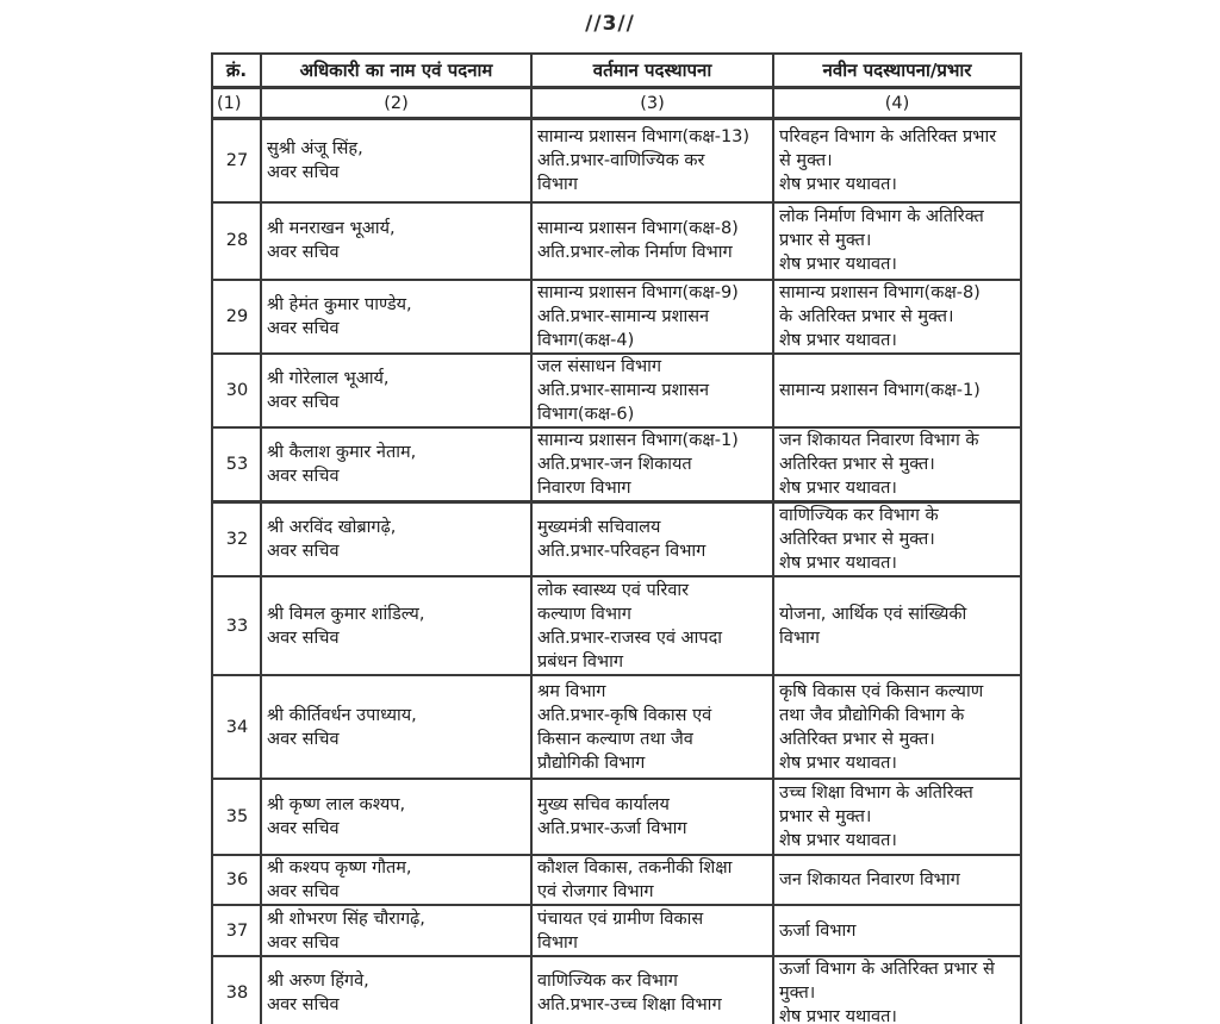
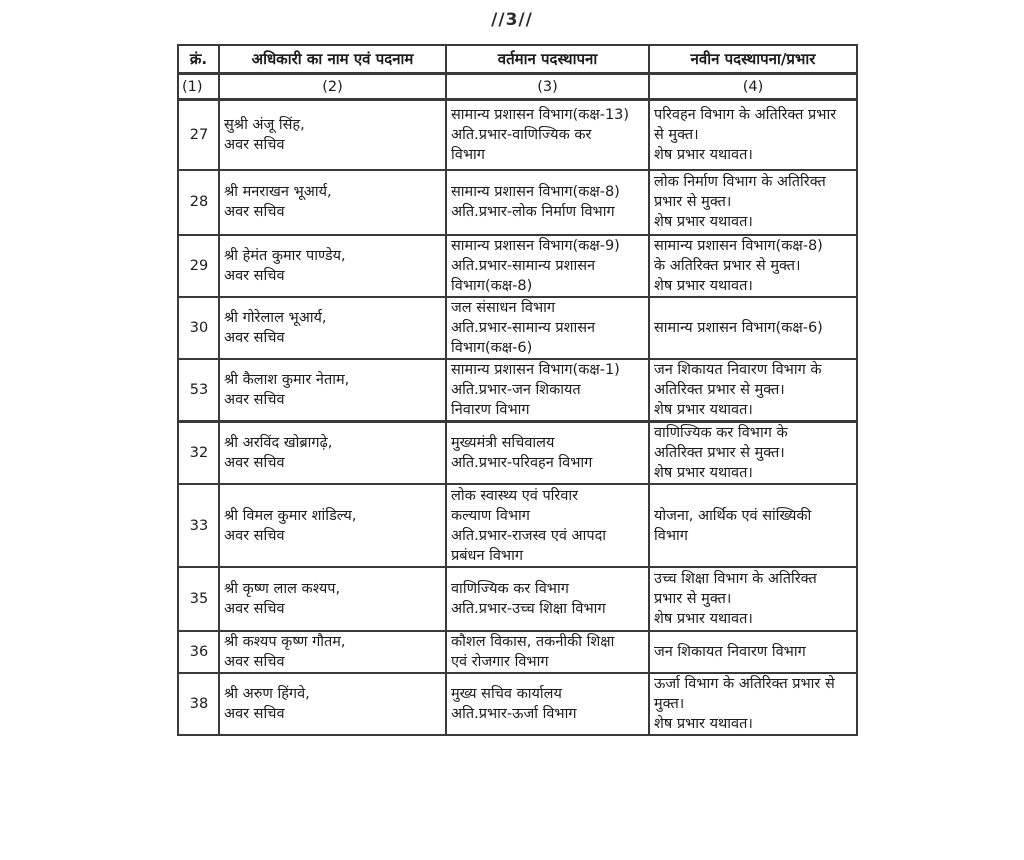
  //3//
  क्रं.	अधिकारी का नाम एवं पदनाम	वर्तमान पदस्थापना	नवीन पदस्थापना/प्रभार
  (1)	(2)	(3)	(4)
  27	सुश्री अंजू सिंह, अवर सचिव	सामान्य प्रशासन विभाग(कक्ष-13) अति.प्रभार-वाणिज्यिक कर विभाग	परिवहन विभाग के अतिरिक्त प्रभार से मुक्त। शेष प्रभार यथावत।
  28	श्री मनराखन भूआर्य, अवर सचिव	सामान्य प्रशासन विभाग(कक्ष-8) अति.प्रभार-लोक निर्माण विभाग	लोक निर्माण विभाग के अतिरिक्त प्रभार से मुक्त। शेष प्रभार यथावत।
- 29	श्री हेमंत कुमार पाण्डेय, अवर सचिव	सामान्य प्रशासन विभाग(कक्ष-9) अति.प्रभार-सामान्य प्रशासन विभाग(कक्ष-4)	सामान्य प्रशासन विभाग(कक्ष-8) के अतिरिक्त प्रभार से मुक्त। शेष प्रभार यथावत।
+ 29	श्री हेमंत कुमार पाण्डेय, अवर सचिव	सामान्य प्रशासन विभाग(कक्ष-9) अति.प्रभार-सामान्य प्रशासन विभाग(कक्ष-8)	सामान्य प्रशासन विभाग(कक्ष-8) के अतिरिक्त प्रभार से मुक्त। शेष प्रभार यथावत।
- 30	श्री गोरेलाल भूआर्य, अवर सचिव	जल संसाधन विभाग अति.प्रभार-सामान्य प्रशासन विभाग(कक्ष-6)	सामान्य प्रशासन विभाग(कक्ष-1)
+ 30	श्री गोरेलाल भूआर्य, अवर सचिव	जल संसाधन विभाग अति.प्रभार-सामान्य प्रशासन विभाग(कक्ष-6)	सामान्य प्रशासन विभाग(कक्ष-6)
  53	श्री कैलाश कुमार नेताम, अवर सचिव	सामान्य प्रशासन विभाग(कक्ष-1) अति.प्रभार-जन शिकायत निवारण विभाग	जन शिकायत निवारण विभाग के अतिरिक्त प्रभार से मुक्त। शेष प्रभार यथावत।
  32	श्री अरविंद खोब्रागढ़े, अवर सचिव	मुख्यमंत्री सचिवालय अति.प्रभार-परिवहन विभाग	वाणिज्यिक कर विभाग के अतिरिक्त प्रभार से मुक्त। शेष प्रभार यथावत।
  33	श्री विमल कुमार शांडिल्य, अवर सचिव	लोक स्वास्थ्य एवं परिवार कल्याण विभाग अति.प्रभार-राजस्व एवं आपदा प्रबंधन विभाग	योजना, आर्थिक एवं सांख्यिकी विभाग
- 34	श्री कीर्तिवर्धन उपाध्याय, अवर सचिव	श्रम विभाग अति.प्रभार-कृषि विकास एवं किसान कल्याण तथा जैव प्रौद्योगिकी विभाग	कृषि विकास एवं किसान कल्याण तथा जैव प्रौद्योगिकी विभाग के अतिरिक्त प्रभार से मुक्त। शेष प्रभार यथावत।
- 35	श्री कृष्ण लाल कश्यप, अवर सचिव	मुख्य सचिव कार्यालय अति.प्रभार-ऊर्जा विभाग	उच्च शिक्षा विभाग के अतिरिक्त प्रभार से मुक्त। शेष प्रभार यथावत।
+ 35	श्री कृष्ण लाल कश्यप, अवर सचिव	वाणिज्यिक कर विभाग अति.प्रभार-उच्च शिक्षा विभाग	उच्च शिक्षा विभाग के अतिरिक्त प्रभार से मुक्त। शेष प्रभार यथावत।
  36	श्री कश्यप कृष्ण गौतम, अवर सचिव	कौशल विकास, तकनीकी शिक्षा एवं रोजगार विभाग	जन शिकायत निवारण विभाग
- 37	श्री शोभरण सिंह चौरागढ़े, अवर सचिव	पंचायत एवं ग्रामीण विकास विभाग	ऊर्जा विभाग
- 38	श्री अरुण हिंगवे, अवर सचिव	वाणिज्यिक कर विभाग अति.प्रभार-उच्च शिक्षा विभाग	ऊर्जा विभाग के अतिरिक्त प्रभार से मुक्त। शेष प्रभार यथावत।
+ 38	श्री अरुण हिंगवे, अवर सचिव	मुख्य सचिव कार्यालय अति.प्रभार-ऊर्जा विभाग	ऊर्जा विभाग के अतिरिक्त प्रभार से मुक्त। शेष प्रभार यथावत।
